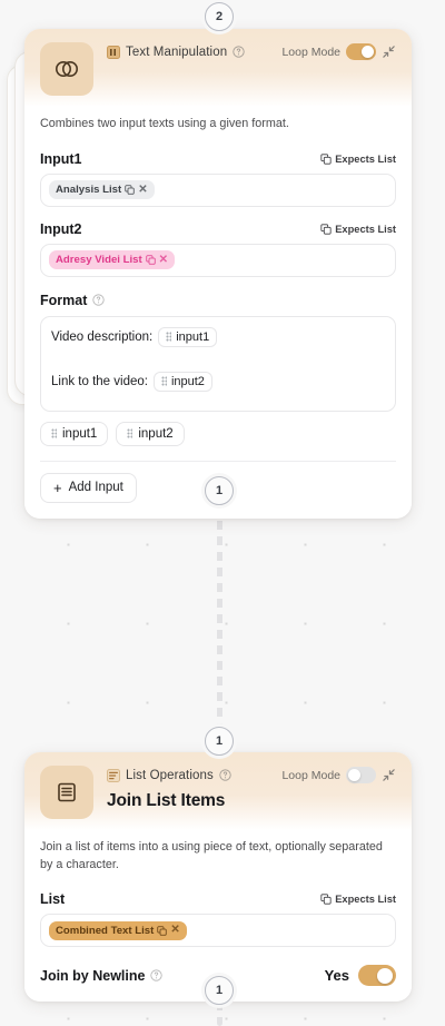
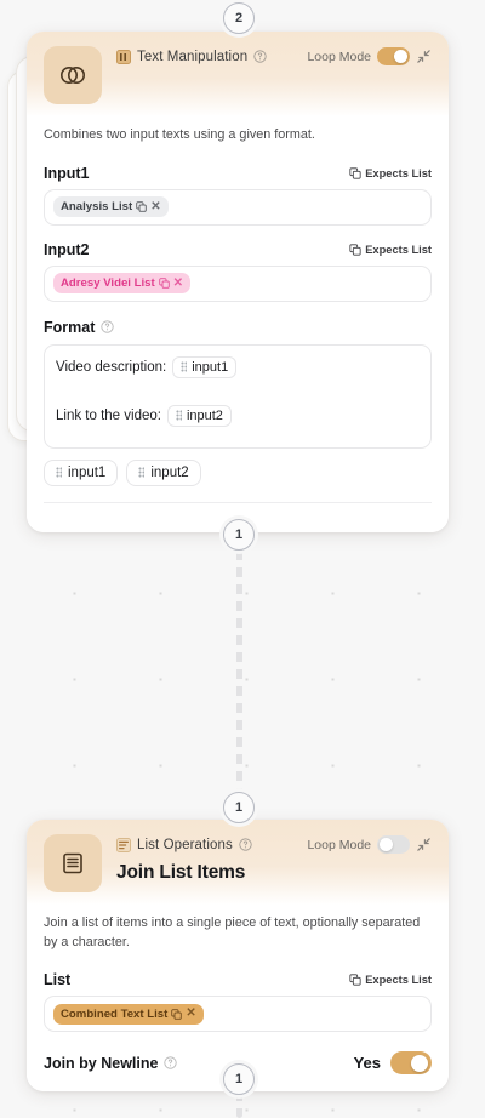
  2
  Text Manipulation
  Loop Mode
  Combines two input texts using a given format.
  Input1
  Expects List
  Analysis List
  ✕
  Input2
  Expects List
  Adresy Videi List
  ✕
  Format
  Video description:
  input1
  Link to the video:
  input2
  input1
  input2
- +
- Add Input
  1
  1
  List Operations
  Loop Mode
  Join List Items
- Join a list of items into a using piece of text, optionally separated by a character.
+ Join a list of items into a single piece of text, optionally separated by a character.
  List
  Expects List
  Combined Text List
  ✕
  Join by Newline
  Yes
  1
